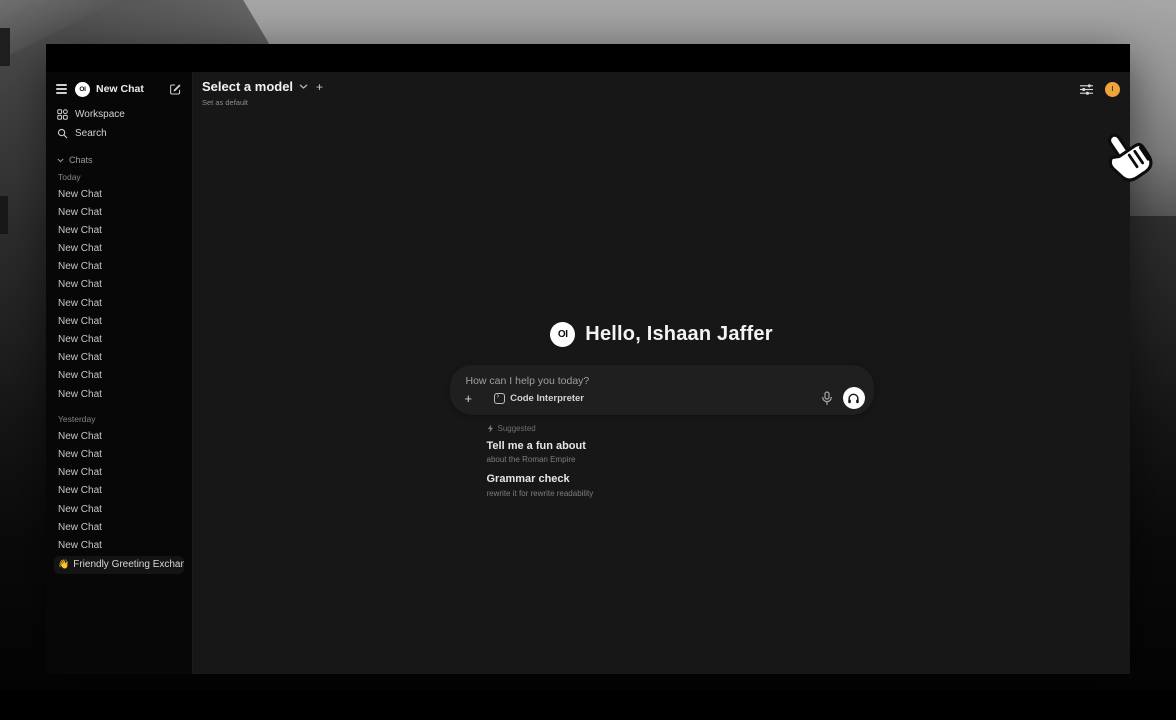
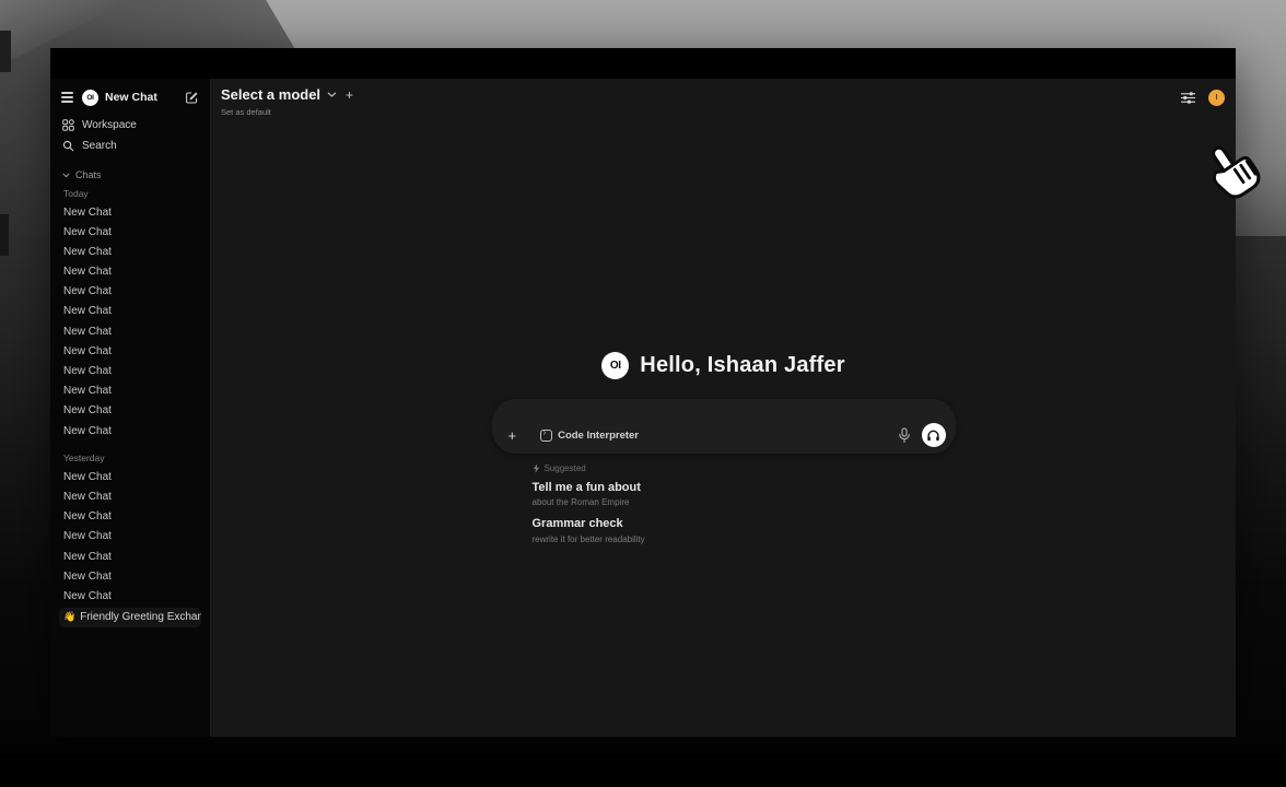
  New Chat
  Workspace
  Search
  Chats
  Today
  New Chat
  New Chat
  New Chat
  New Chat
  New Chat
  New Chat
  New Chat
  New Chat
  New Chat
  New Chat
  New Chat
  New Chat
  Yesterday
  New Chat
  New Chat
  New Chat
  New Chat
  New Chat
  New Chat
  New Chat
  👋
  Friendly Greeting Exchan
  Select a model
  +
  Set as default
  OI
  Hello, Ishaan Jaffer
- How can I help you today?
  +
  Code Interpreter
  Suggested
  Tell me a fun about
  about the Roman Empire
  Grammar check
- rewrite it for rewrite readability
+ rewrite it for better readability
